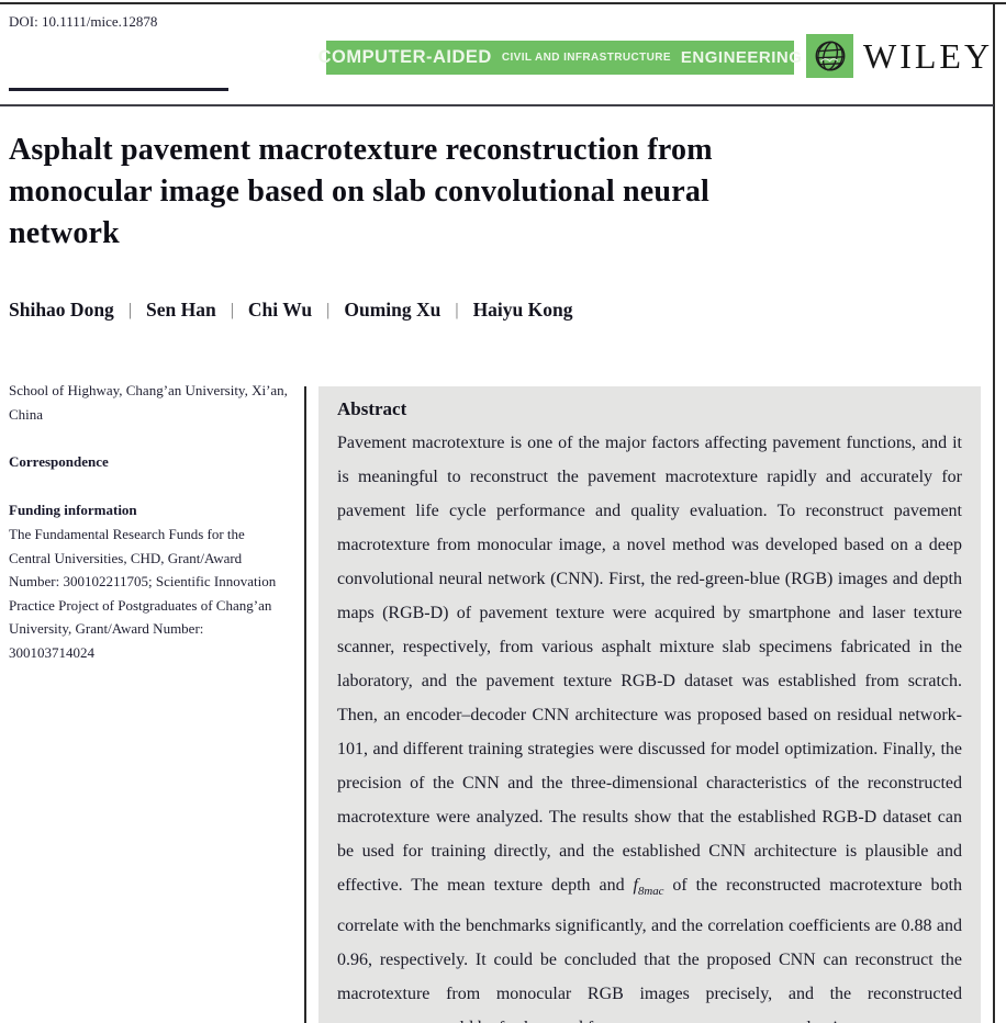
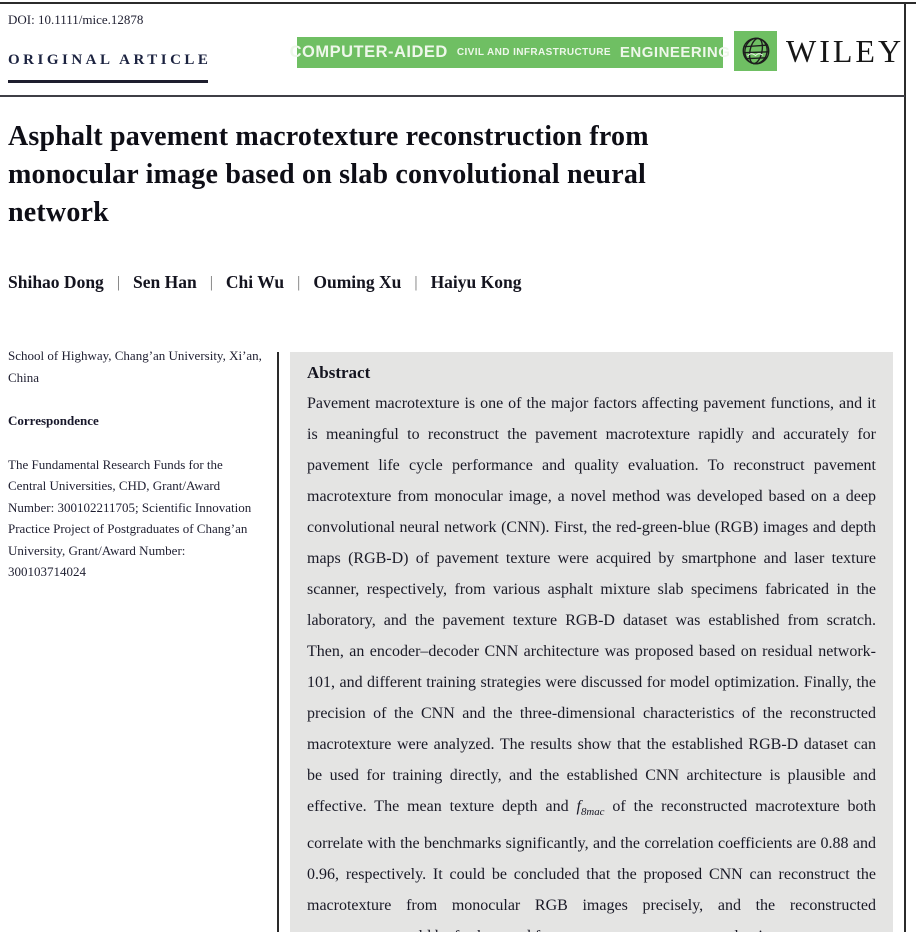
  DOI: 10.1111/mice.12878
+ ORIGINAL ARTICLE
  COMPUTER-AIDED
  CIVIL AND INFRASTRUCTURE
  ENGINEERING
  WILEY
  Asphalt pavement macrotexture reconstruction from monocular image based on slab convolutional neural network
  Shihao Dong | Sen Han | Chi Wu | Ouming Xu | Haiyu Kong
  School of Highway, Chang’an University, Xi’an, China
  Correspondence
- Funding information
  The Fundamental Research Funds for the Central Universities, CHD, Grant/Award Number: 300102211705; Scientific Innovation Practice Project of Postgraduates of Chang’an University, Grant/Award Number: 300103714024
  Abstract
  Pavement macrotexture is one of the major factors affecting pavement functions, and it is meaningful to reconstruct the pavement macrotexture rapidly and accurately for pavement life cycle performance and quality evaluation. To reconstruct pavement macrotexture from monocular image, a novel method was developed based on a deep convolutional neural network (CNN). First, the red-green-blue (RGB) images and depth maps (RGB-D) of pavement texture were acquired by smartphone and laser texture scanner, respectively, from various asphalt mixture slab specimens fabricated in the laboratory, and the pavement texture RGB-D dataset was established from scratch. Then, an encoder–decoder CNN architecture was proposed based on residual network-101, and different training strategies were discussed for model optimization. Finally, the precision of the CNN and the three-dimensional characteristics of the reconstructed macrotexture were analyzed. The results show that the established RGB-D dataset can be used for training directly, and the established CNN architecture is plausible and effective. The mean texture depth and f8mac of the reconstructed macrotexture both correlate with the benchmarks significantly, and the correlation coefficients are 0.88 and 0.96, respectively. It could be concluded that the proposed CNN can reconstruct the macrotexture from monocular RGB images precisely, and the reconstructed
